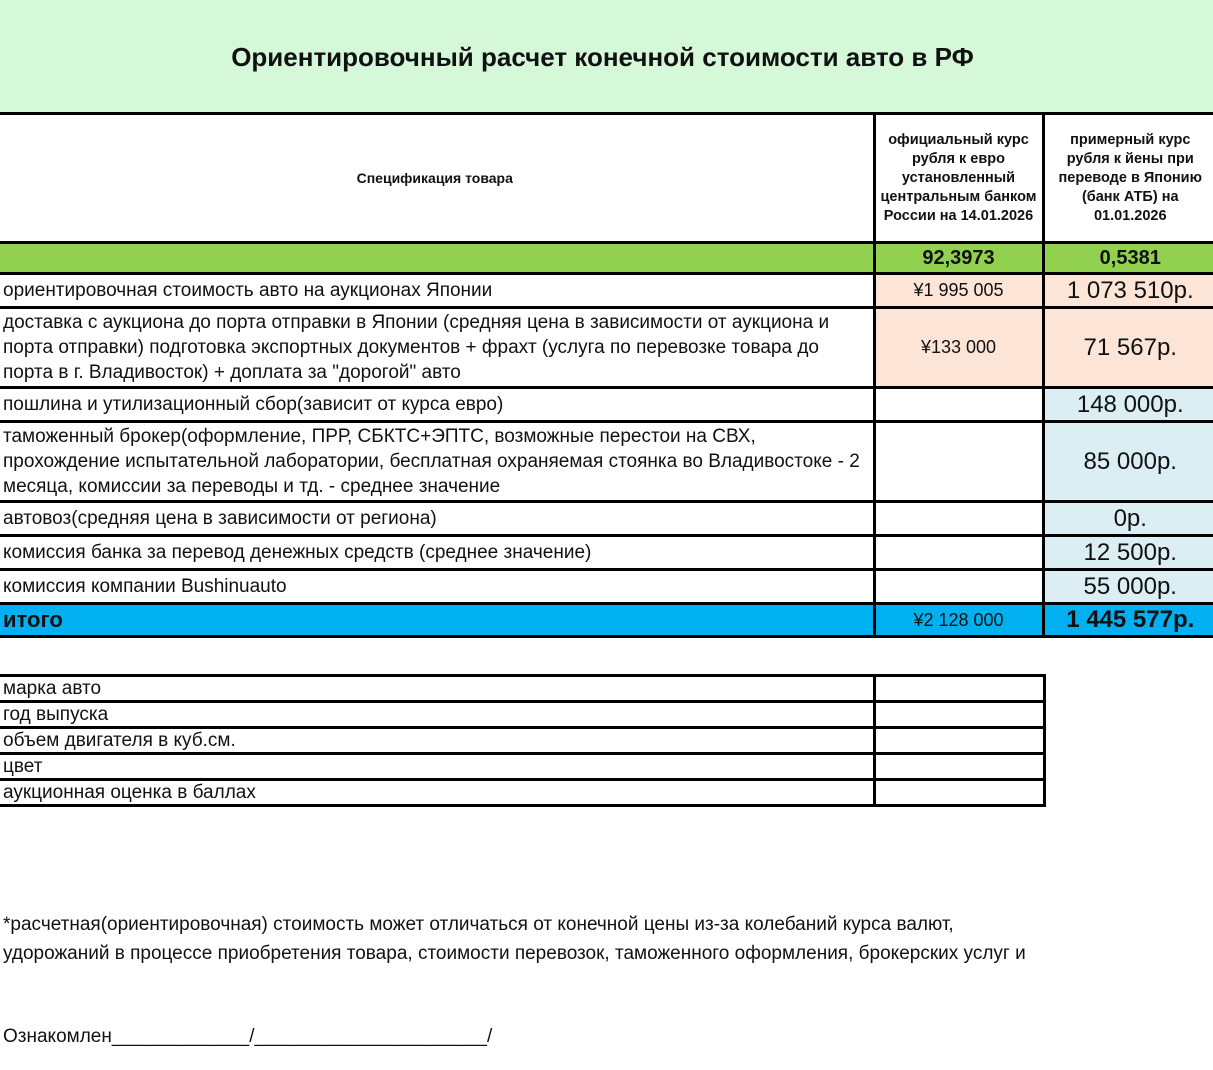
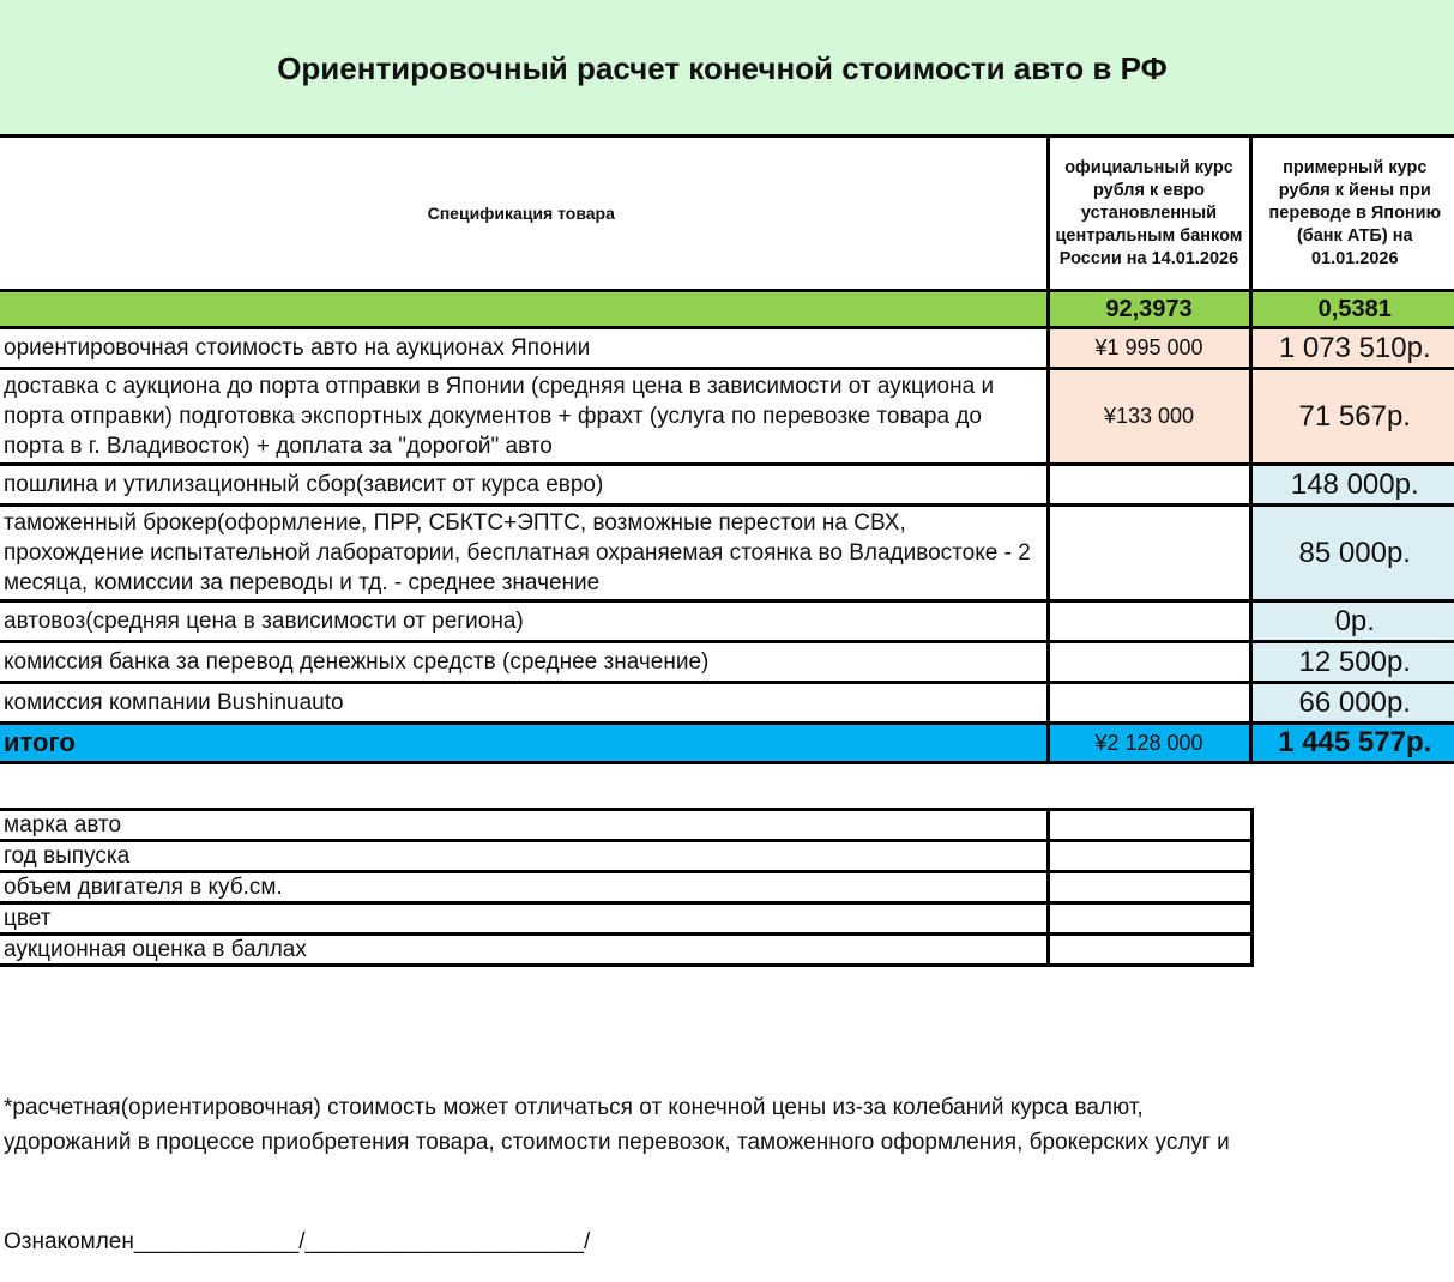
  Ориентировочный расчет конечной стоимости авто в РФ
  Спецификация товара	официальный курс рубля к евро установленный центральным банком России на 14.01.2026	примерный курс рубля к йены при переводе в Японию (банк АТБ) на 01.01.2026
  	92,3973	0,5381
- ориентировочная стоимость авто на аукционах Японии	¥1 995 005	1 073 510р.
+ ориентировочная стоимость авто на аукционах Японии	¥1 995 000	1 073 510р.
  доставка с аукциона до порта отправки в Японии (средняя цена в зависимости от аукциона и порта отправки) подготовка экспортных документов + фрахт (услуга по перевозке товара до порта в г. Владивосток) + доплата за "дорогой" авто	¥133 000	71 567р.
  пошлина и утилизационный сбор(зависит от курса евро)		148 000р.
  таможенный брокер(оформление, ПРР, СБКТС+ЭПТС, возможные перестои на СВХ, прохождение испытательной лаборатории, бесплатная охраняемая стоянка во Владивостоке - 2 месяца, комиссии за переводы и тд. - среднее значение		85 000р.
  автовоз(средняя цена в зависимости от региона)		0р.
  комиссия банка за перевод денежных средств (среднее значение)		12 500р.
- комиссия компании Bushinuauto		55 000р.
+ комиссия компании Bushinuauto		66 000р.
  итого	¥2 128 000	1 445 577р.
  марка авто
  год выпуска
  объем двигателя в куб.см.
  цвет
  аукционная оценка в баллах
  *расчетная(ориентировочная) стоимость может отличаться от конечной цены из-за колебаний курса валют,
  удорожаний в процессе приобретения товара, стоимости перевозок, таможенного оформления, брокерских услуг и
  Ознакомлен_____________/______________________/
